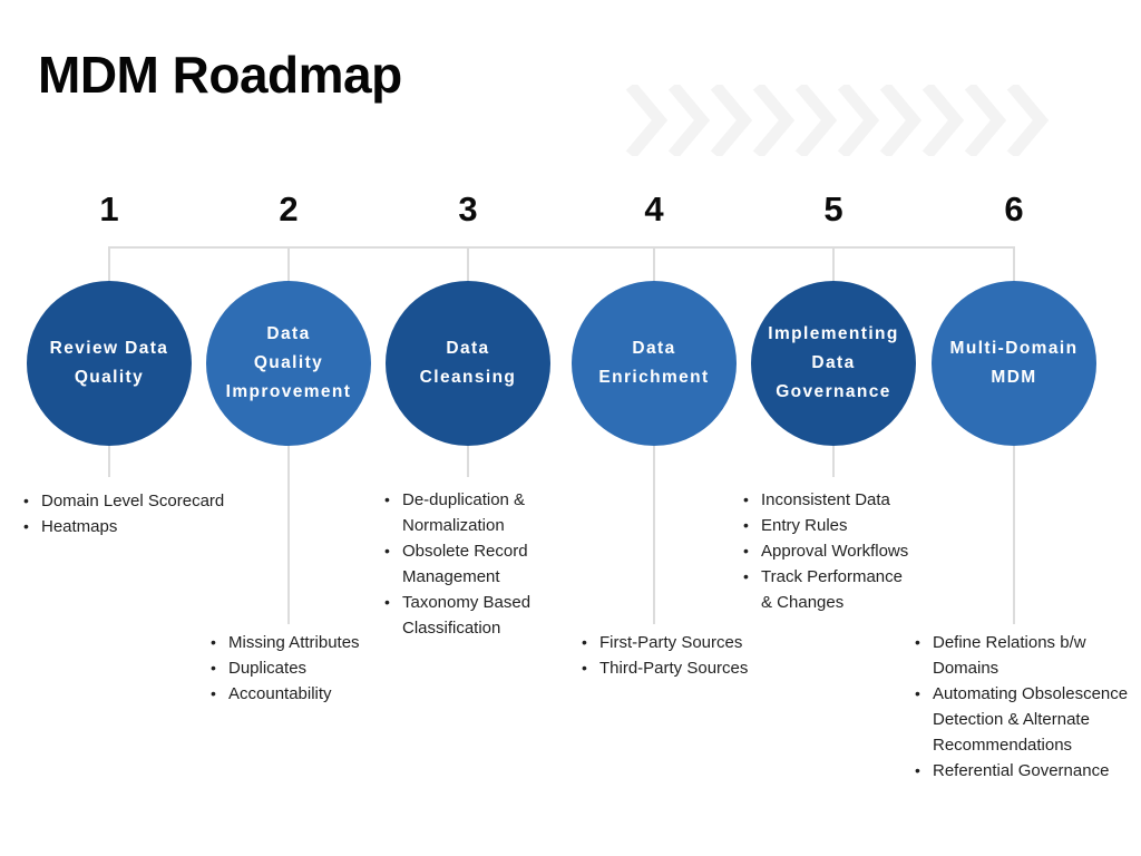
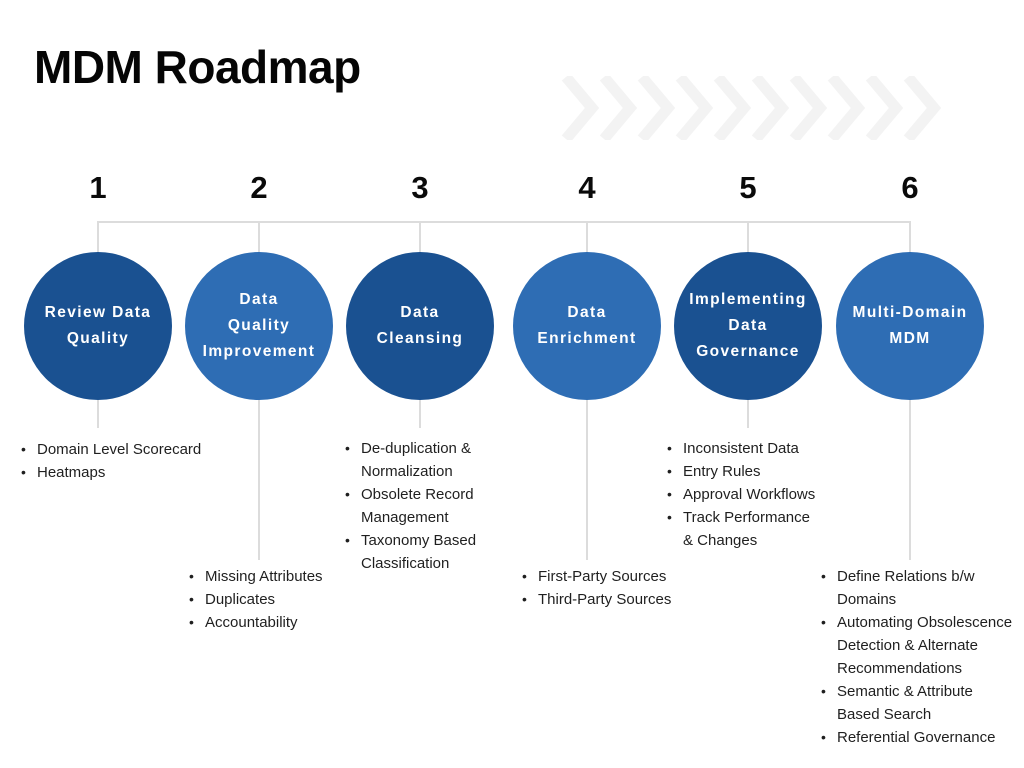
  MDM Roadmap
  1
  Review Data
  Quality
  Domain Level Scorecard
  Heatmaps
  2
  Data
  Quality
  Improvement
  Missing Attributes
  Duplicates
  Accountability
  3
  Data
  Cleansing
  De-duplication & Normalization
  Obsolete Record Management
  Taxonomy Based Classification
  4
  Data
  Enrichment
  First-Party Sources
  Third-Party Sources
  5
  Implementing
  Data
  Governance
  Inconsistent Data
  Entry Rules
  Approval Workflows
  Track Performance & Changes
  6
  Multi-Domain
  MDM
  Define Relations b/w Domains
  Automating Obsolescence Detection & Alternate Recommendations
+ Semantic & Attribute Based Search
  Referential Governance
